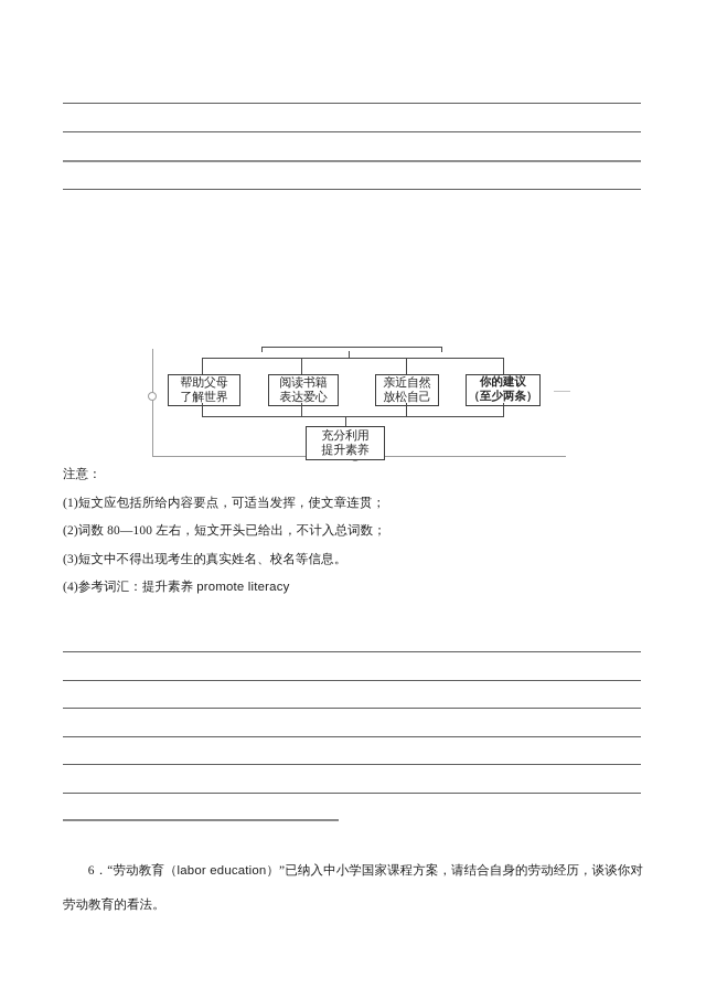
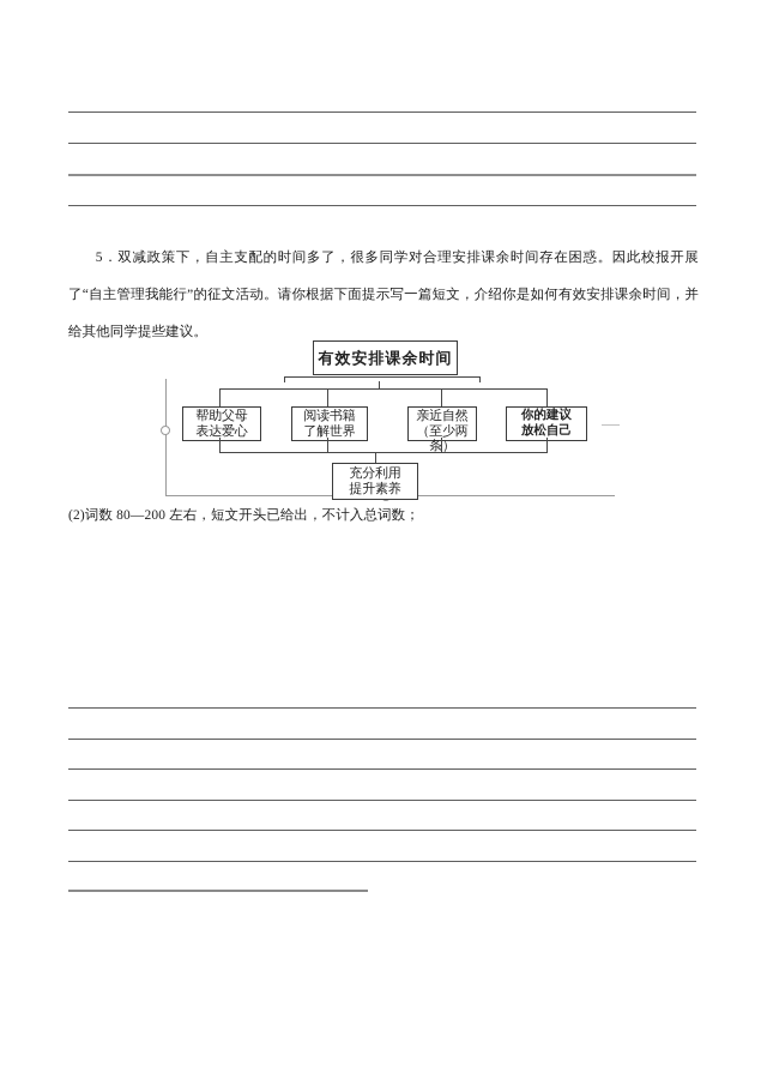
+ 5．双减政策下，自主支配的时间多了，很多同学对合理安排课余时间存在困惑。因此校报开展了“自主管理我能行”的征文活动。请你根据下面提示写一篇短文，介绍你是如何有效安排课余时间，并给其他同学提些建议。
+ 有效安排课余时间
  帮助父母
- 了解世界
+ 表达爱心
  阅读书籍
- 表达爱心
+ 了解世界
  亲近自然
- 放松自己
+ （至少两条）
  你的建议
- （至少两条）
+ 放松自己
  充分利用
  提升素养
- 注意：
- (1)短文应包括所给内容要点，可适当发挥，使文章连贯；
- (2)词数 80—100 左右，短文开头已给出，不计入总词数；
+ (2)词数 80—200 左右，短文开头已给出，不计入总词数；
- (3)短文中不得出现考生的真实姓名、校名等信息。
- (4)参考词汇：提升素养 promote literacy
- 6．“劳动教育（labor education）”已纳入中小学国家课程方案，请结合自身的劳动经历，谈谈你对劳动教育的看法。
